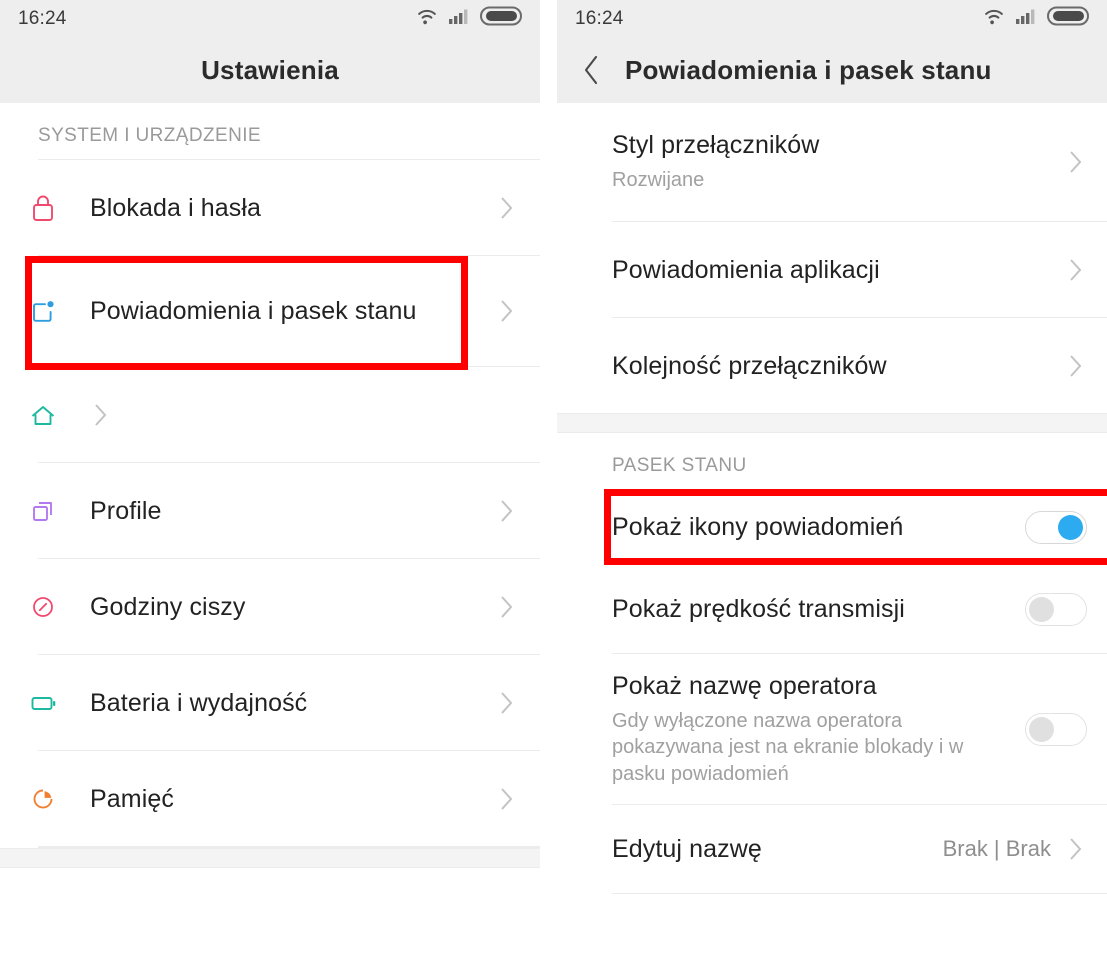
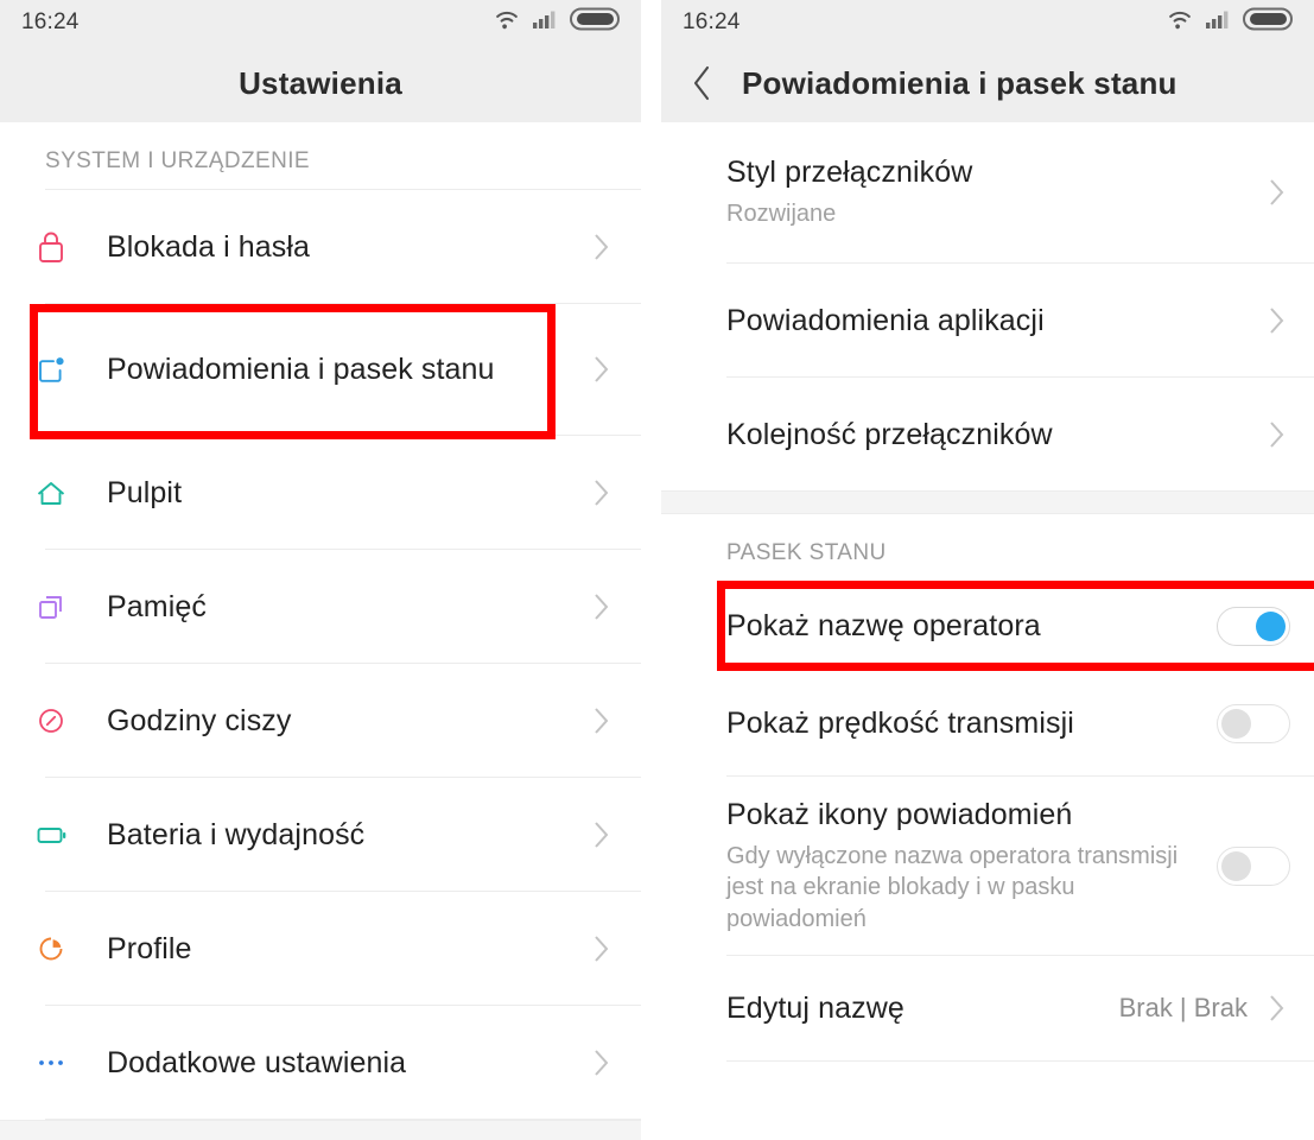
  16:24
  Ustawienia
  SYSTEM I URZĄDZENIE
  Blokada i hasła
  Powiadomienia i pasek stanu
+ Pulpit
- Profile
+ Pamięć
  Godziny ciszy
  Bateria i wydajność
- Pamięć
+ Profile
+ Dodatkowe ustawienia
  16:24
  Powiadomienia i pasek stanu
  Styl przełączników
  Rozwijane
  Powiadomienia aplikacji
  Kolejność przełączników
  PASEK STANU
- Pokaż ikony powiadomień
+ Pokaż nazwę operatora
  Pokaż prędkość transmisji
- Pokaż nazwę operatora
+ Pokaż ikony powiadomień
- Gdy wyłączone nazwa operatora pokazywana jest na ekranie blokady i w pasku powiadomień
+ Gdy wyłączone nazwa operatora transmisji jest na ekranie blokady i w pasku powiadomień
  Edytuj nazwę
  Brak | Brak
